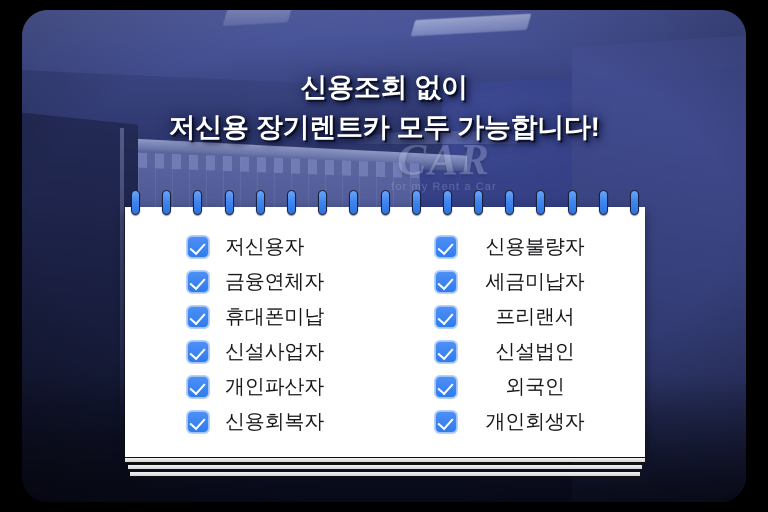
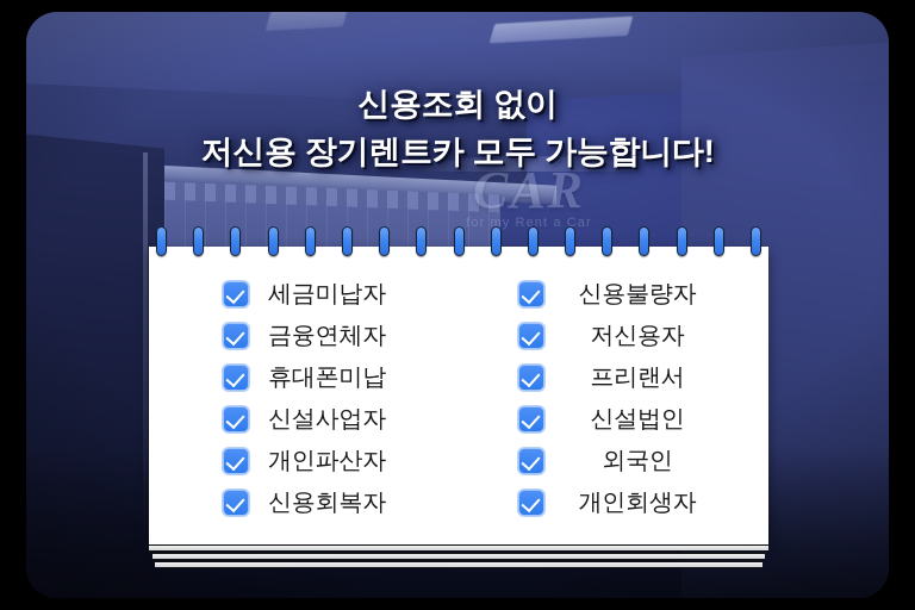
  CAR
  for my Rent a Car
  신용조회 없이
  저신용 장기렌트카 모두 가능합니다!
- 저신용자
+ 세금미납자
  금융연체자
  휴대폰미납
  신설사업자
  개인파산자
  신용회복자
  신용불량자
- 세금미납자
+ 저신용자
  프리랜서
  신설법인
  외국인
  개인회생자
